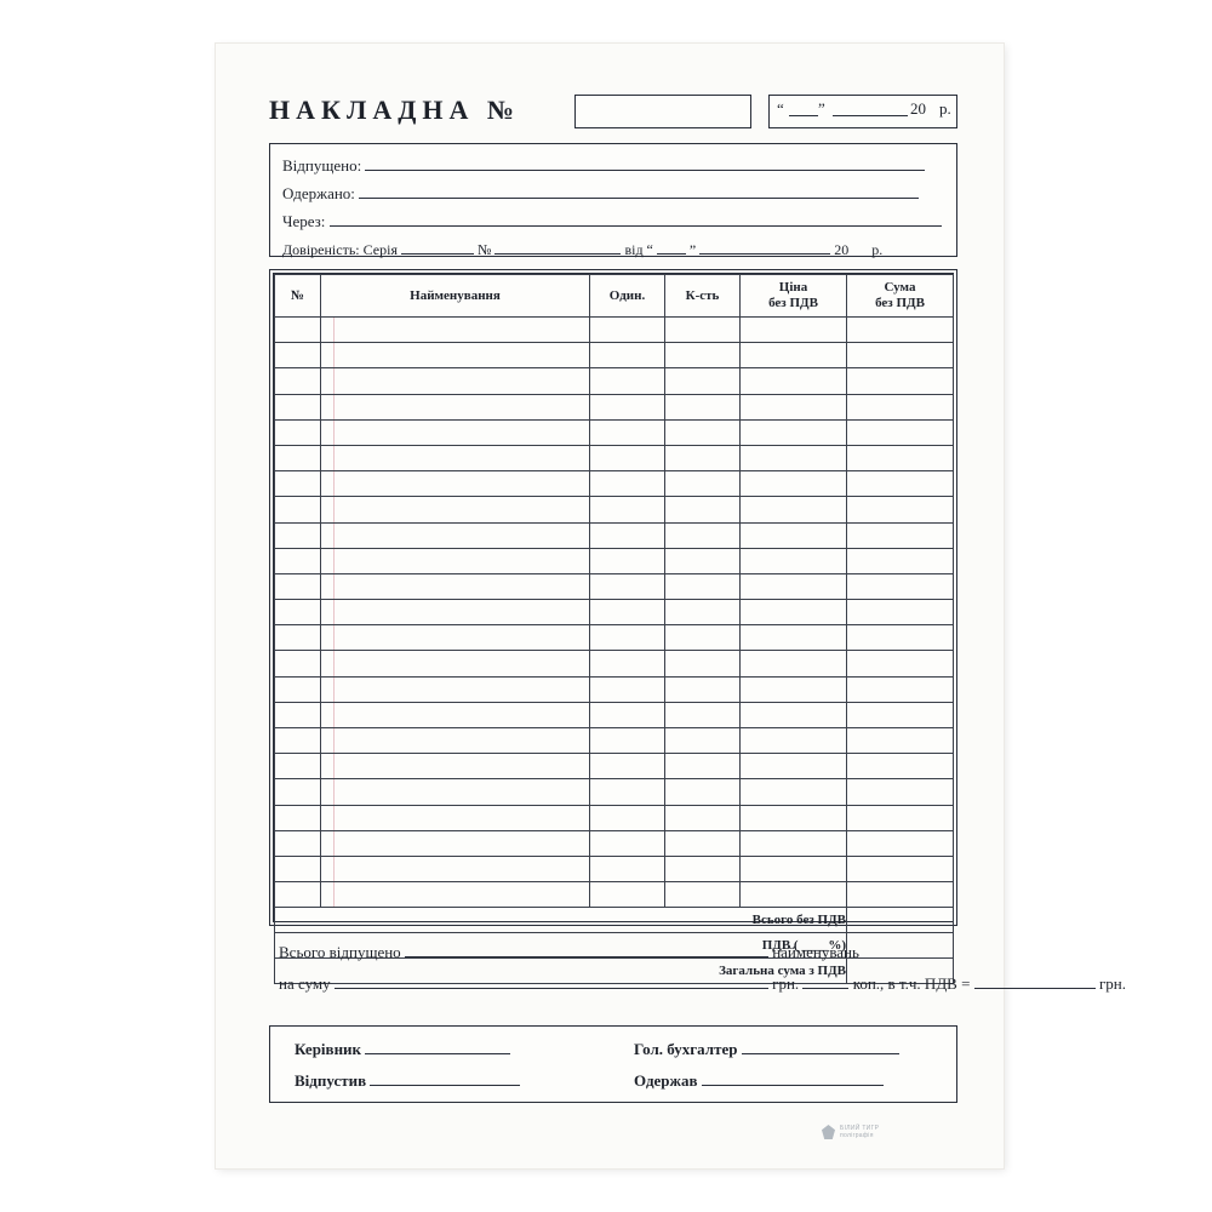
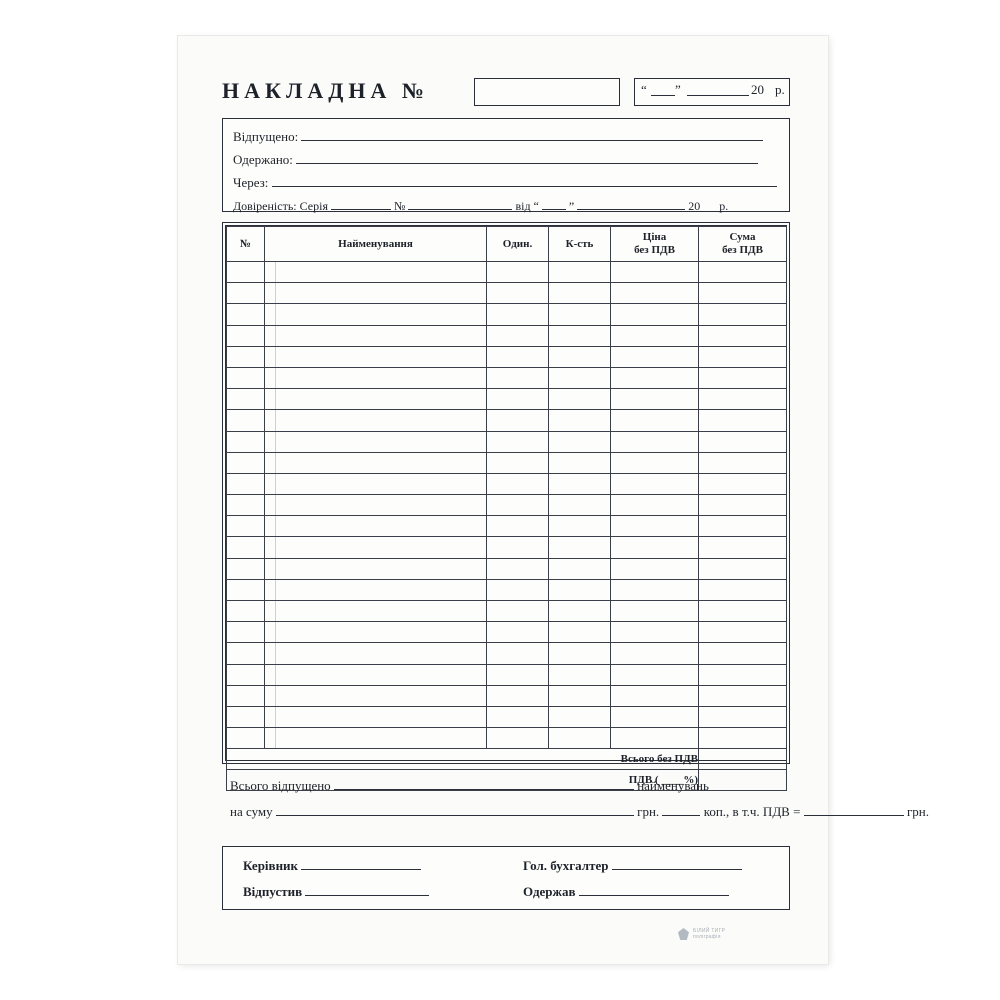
  НАКЛАДНА №
  “
  ”
  20
  р.
  Відпущено:
  Одержано:
  Через:
  Довіреність: Серія № від “ ” 20 р.
  №	Найменування	Один.	К-сть	Ціна без ПДВ	Сума без ПДВ
  Всього без ПДВ
  ПДВ ( ____%)
- Загальна сума з ПДВ
  Всього відпущено найменувань
  на суму грн. коп., в т.ч. ПДВ = грн.
  Керівник
  Гол. бухгалтер
  Відпустив
  Одержав
